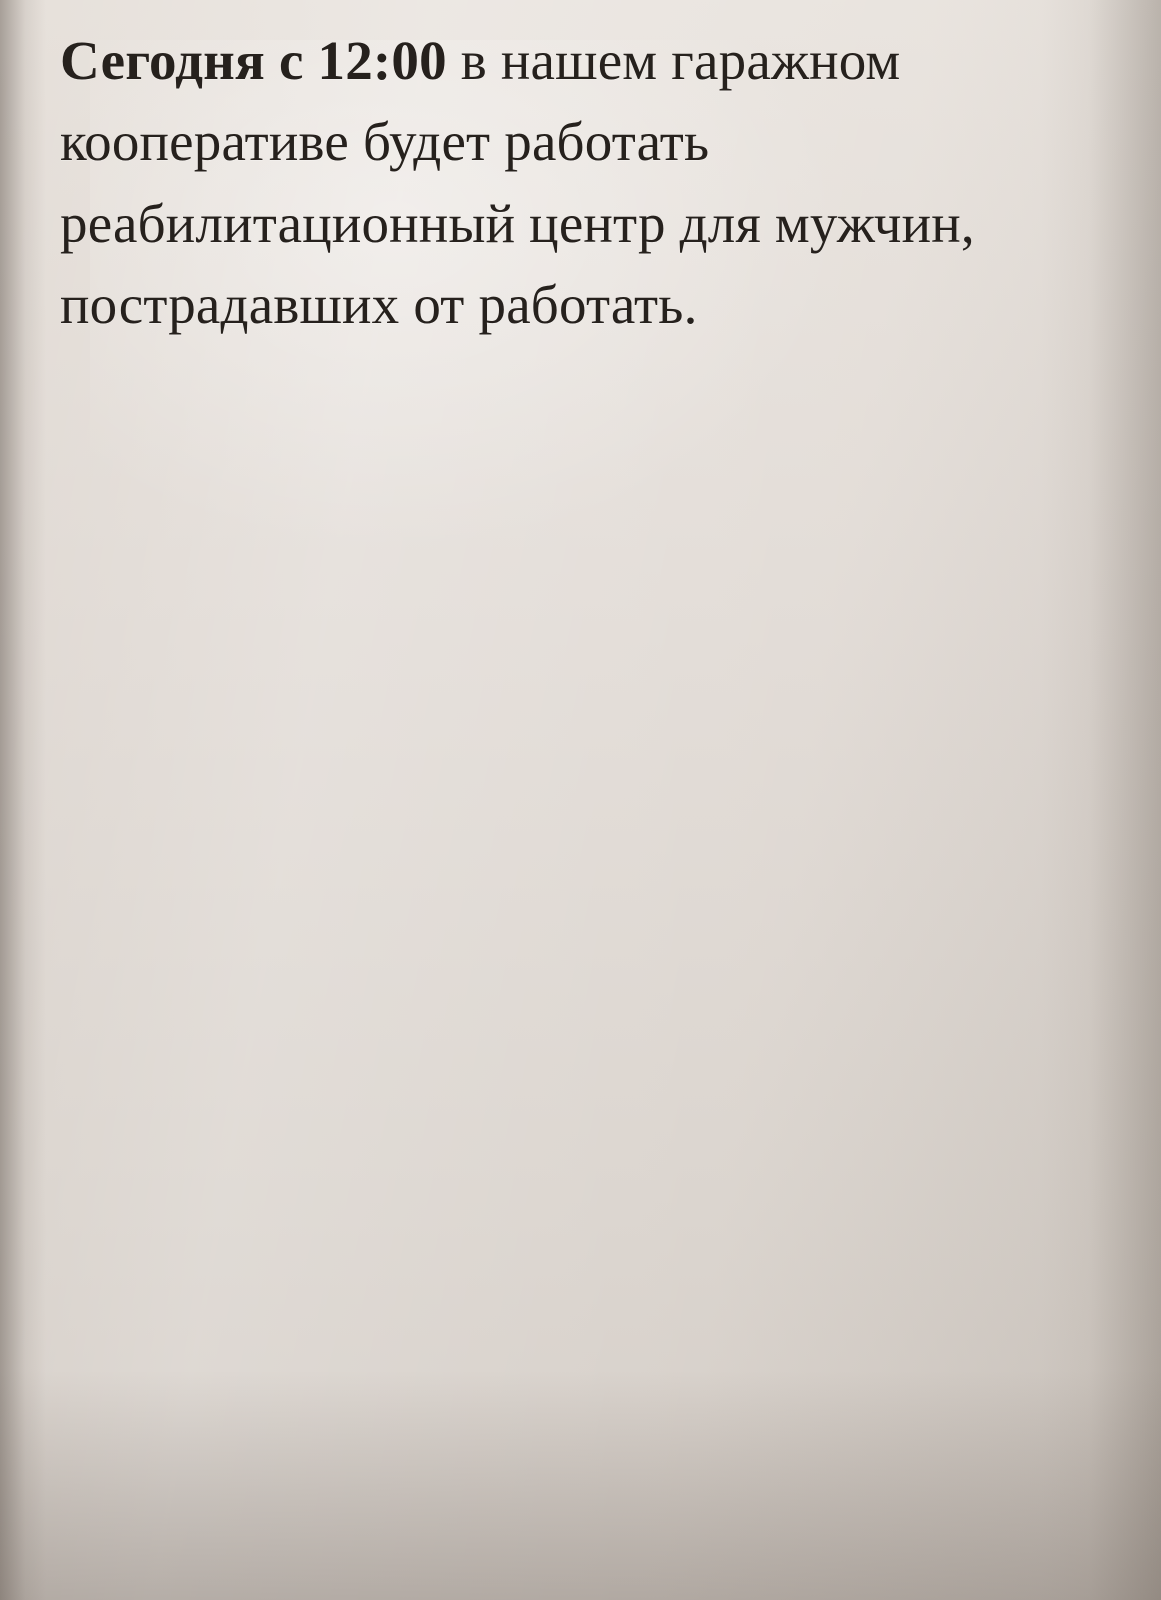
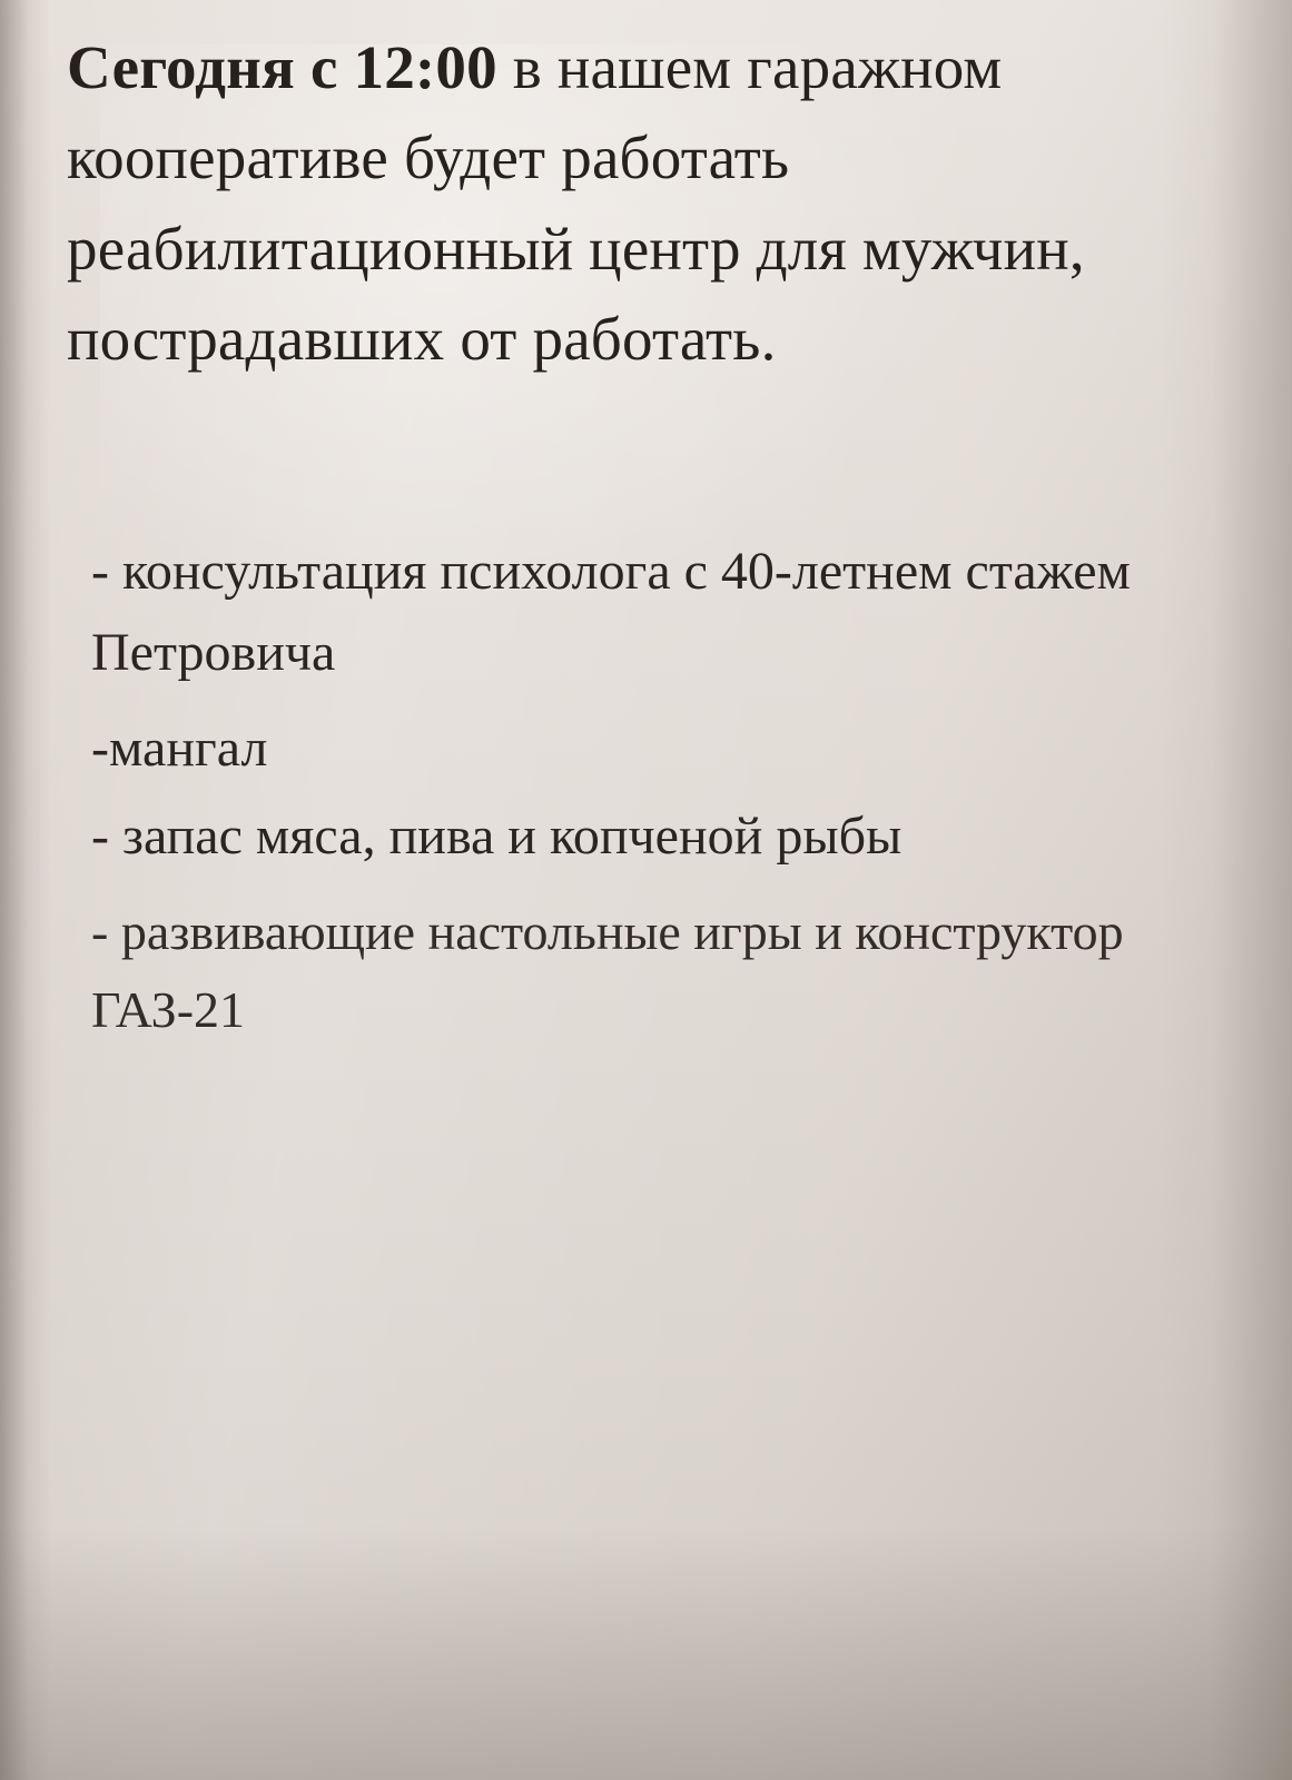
  Сегодня с 12:00 в нашем гаражном кооперативе будет работать реабилитационный центр для мужчин, пострадавших от работать.
+ - консультация психолога с 40-летнем стажем Петровича
+ -мангал
+ - запас мяса, пива и копченой рыбы
+ - развивающие настольные игры и конструктор ГАЗ-21
